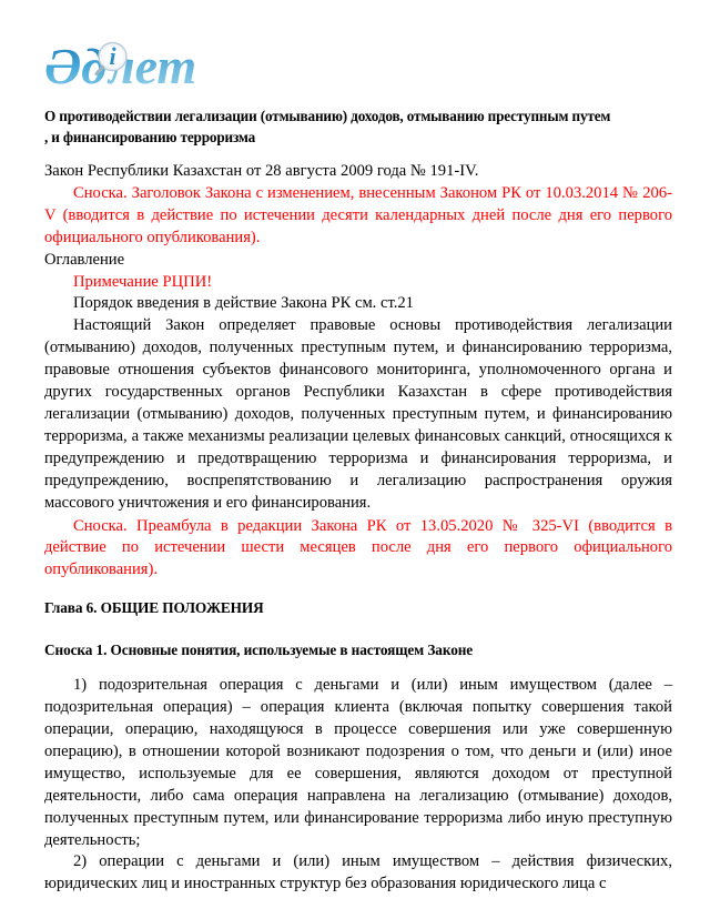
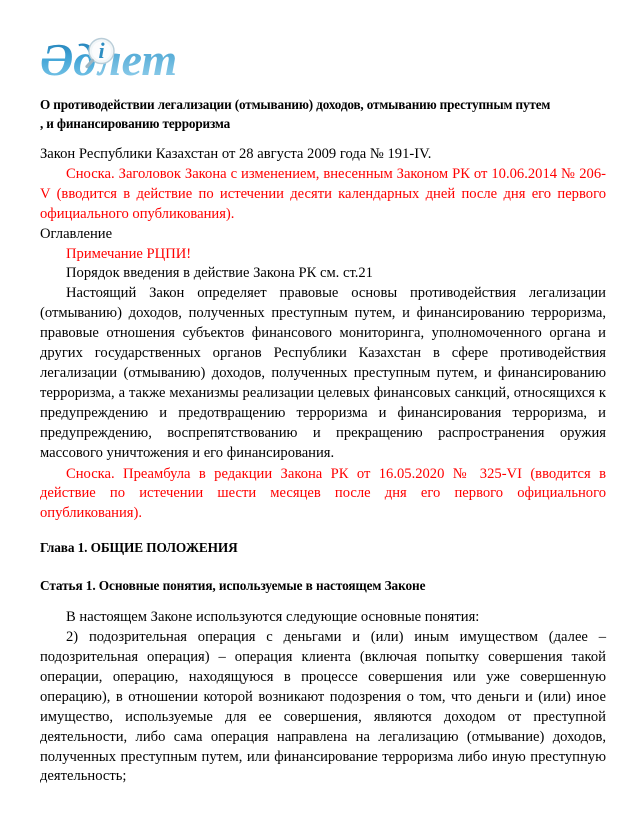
  Әд
  i
  О противодействии легализации (отмыванию) доходов, отмыванию преступным путем
  , и финансированию терроризма
  Закон Республики Казахстан от 28 августа 2009 года № 191-IV.
- Сноска. Заголовок Закона с изменением, внесенным Законом РК от 10.03.2014 № 206-V (вводится в действие по истечении десяти календарных дней после дня его первого официального опубликования).
+ Сноска. Заголовок Закона с изменением, внесенным Законом РК от 10.06.2014 № 206-V (вводится в действие по истечении десяти календарных дней после дня его первого официального опубликования).
  Оглавление
  Примечание РЦПИ!
  Порядок введения в действие Закона РК см. ст.21
- Настоящий Закон определяет правовые основы противодействия легализации (отмыванию) доходов, полученных преступным путем, и финансированию терроризма, правовые отношения субъектов финансового мониторинга, уполномоченного органа и других государственных органов Республики Казахстан в сфере противодействия легализации (отмыванию) доходов, полученных преступным путем, и финансированию терроризма, а также механизмы реализации целевых финансовых санкций, относящихся к предупреждению и предотвращению терроризма и финансирования терроризма, и предупреждению, воспрепятствованию и легализацию распространения оружия массового уничтожения и его финансирования.
+ Настоящий Закон определяет правовые основы противодействия легализации (отмыванию) доходов, полученных преступным путем, и финансированию терроризма, правовые отношения субъектов финансового мониторинга, уполномоченного органа и других государственных органов Республики Казахстан в сфере противодействия легализации (отмыванию) доходов, полученных преступным путем, и финансированию терроризма, а также механизмы реализации целевых финансовых санкций, относящихся к предупреждению и предотвращению терроризма и финансирования терроризма, и предупреждению, воспрепятствованию и прекращению распространения оружия массового уничтожения и его финансирования.
- Сноска. Преамбула в редакции Закона РК от 13.05.2020 № 325-VI (вводится в действие по истечении шести месяцев после дня его первого официального опубликования).
+ Сноска. Преамбула в редакции Закона РК от 16.05.2020 № 325-VI (вводится в действие по истечении шести месяцев после дня его первого официального опубликования).
- Глава 6. ОБЩИЕ ПОЛОЖЕНИЯ
+ Глава 1. ОБЩИЕ ПОЛОЖЕНИЯ
- Сноска 1. Основные понятия, используемые в настоящем Законе
+ Статья 1. Основные понятия, используемые в настоящем Законе
+ В настоящем Законе используются следующие основные понятия:
- 1) подозрительная операция с деньгами и (или) иным имуществом (далее – подозрительная операция) – операция клиента (включая попытку совершения такой операции, операцию, находящуюся в процессе совершения или уже совершенную операцию), в отношении которой возникают подозрения о том, что деньги и (или) иное имущество, используемые для ее совершения, являются доходом от преступной деятельности, либо сама операция направлена на легализацию (отмывание) доходов, полученных преступным путем, или финансирование терроризма либо иную преступную деятельность;
+ 2) подозрительная операция с деньгами и (или) иным имуществом (далее – подозрительная операция) – операция клиента (включая попытку совершения такой операции, операцию, находящуюся в процессе совершения или уже совершенную операцию), в отношении которой возникают подозрения о том, что деньги и (или) иное имущество, используемые для ее совершения, являются доходом от преступной деятельности, либо сама операция направлена на легализацию (отмывание) доходов, полученных преступным путем, или финансирование терроризма либо иную преступную деятельность;
- 2) операции с деньгами и (или) иным имуществом – действия физических, юридических лиц и иностранных структур без образования юридического лица с
